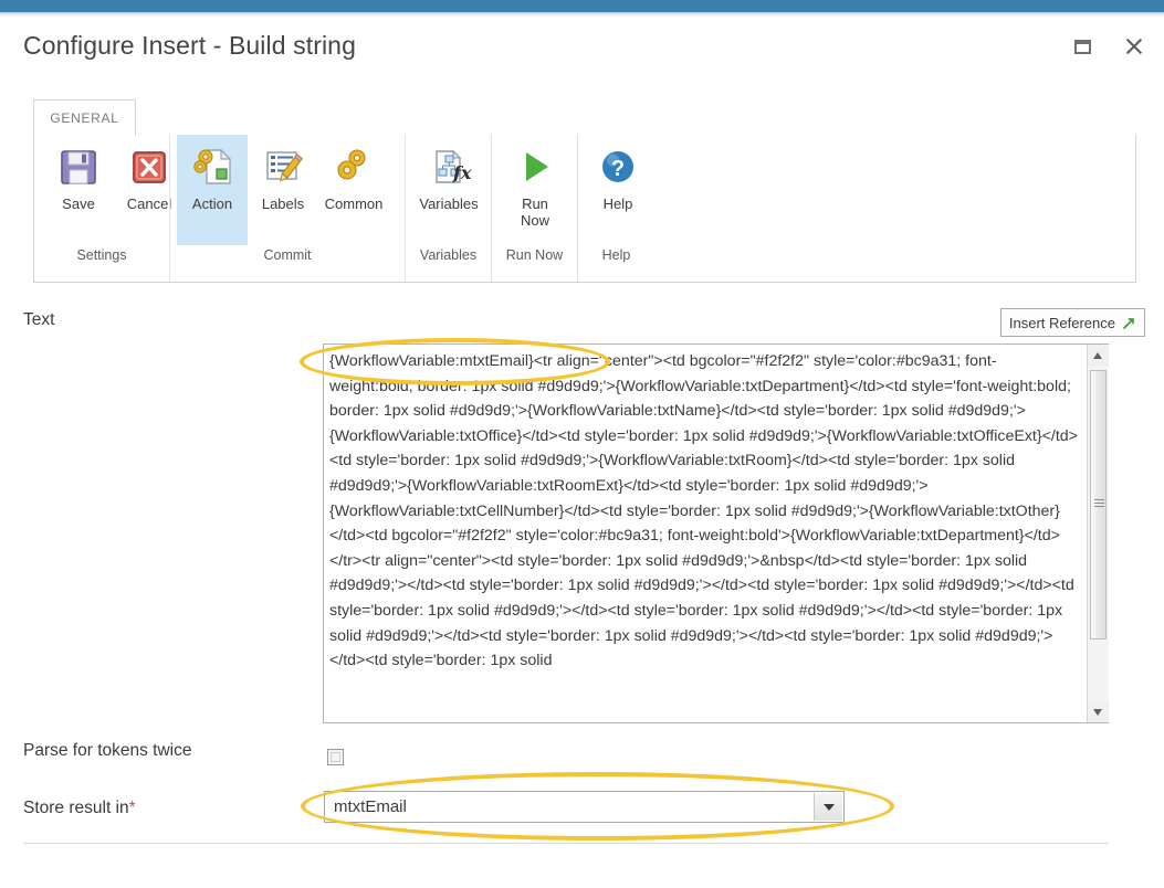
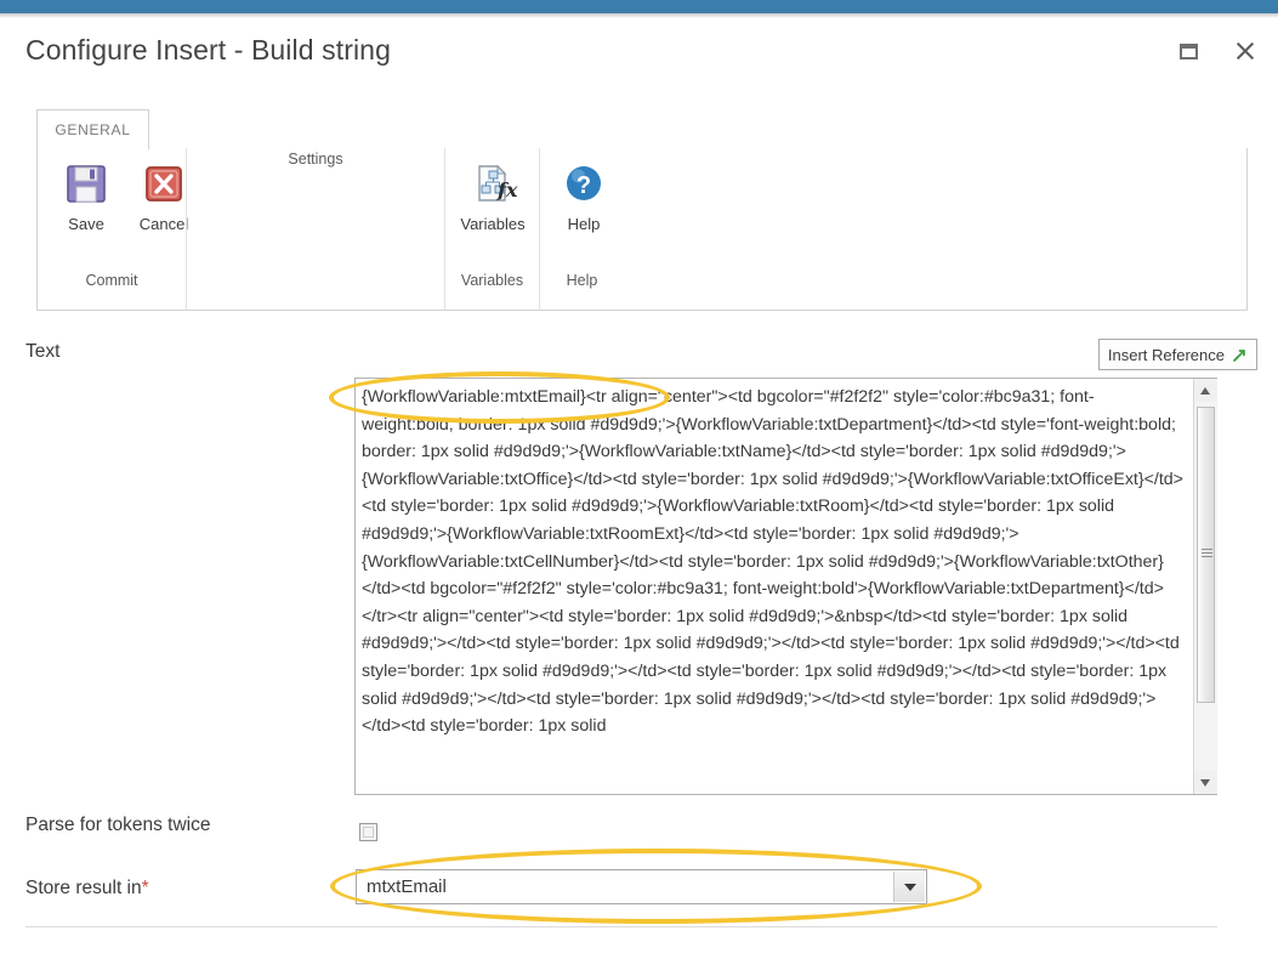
  Configure Insert - Build string
  GENERAL
  Save
  Cancel
- Settings
+ Commit
- Action
- Labels
- Common
- Commit
+ Settings
  fx
  Variables
  Variables
- Run
- Now
- Run Now
  ?
  Help
  Help
  Text
  Insert Reference
  {WorkflowVariable:mtxtEmail}<tr align="center"><td bgcolor="#f2f2f2" style='color:#bc9a31; font-weight:bold; border: 1px solid #d9d9d9;'>{WorkflowVariable:txtDepartment}</td><td style='font-weight:bold; border: 1px solid #d9d9d9;'>{WorkflowVariable:txtName}</td><td style='border: 1px solid #d9d9d9;'>{WorkflowVariable:txtOffice}</td><td style='border: 1px solid #d9d9d9;'>{WorkflowVariable:txtOfficeExt}</td><td style='border: 1px solid #d9d9d9;'>{WorkflowVariable:txtRoom}</td><td style='border: 1px solid #d9d9d9;'>{WorkflowVariable:txtRoomExt}</td><td style='border: 1px solid #d9d9d9;'>{WorkflowVariable:txtCellNumber}</td><td style='border: 1px solid #d9d9d9;'>{WorkflowVariable:txtOther}</td><td bgcolor="#f2f2f2" style='color:#bc9a31; font-weight:bold'>{WorkflowVariable:txtDepartment}</td></tr><tr align="center"><td style='border: 1px solid #d9d9d9;'>&nbsp</td><td style='border: 1px solid #d9d9d9;'></td><td style='border: 1px solid #d9d9d9;'></td><td style='border: 1px solid #d9d9d9;'></td><td style='border: 1px solid #d9d9d9;'></td><td style='border: 1px solid #d9d9d9;'></td><td style='border: 1px solid #d9d9d9;'></td><td style='border: 1px solid #d9d9d9;'></td><td style='border: 1px solid #d9d9d9;'></td><td style='border: 1px solid
  Parse for tokens twice
  Store result in*
  mtxtEmail
